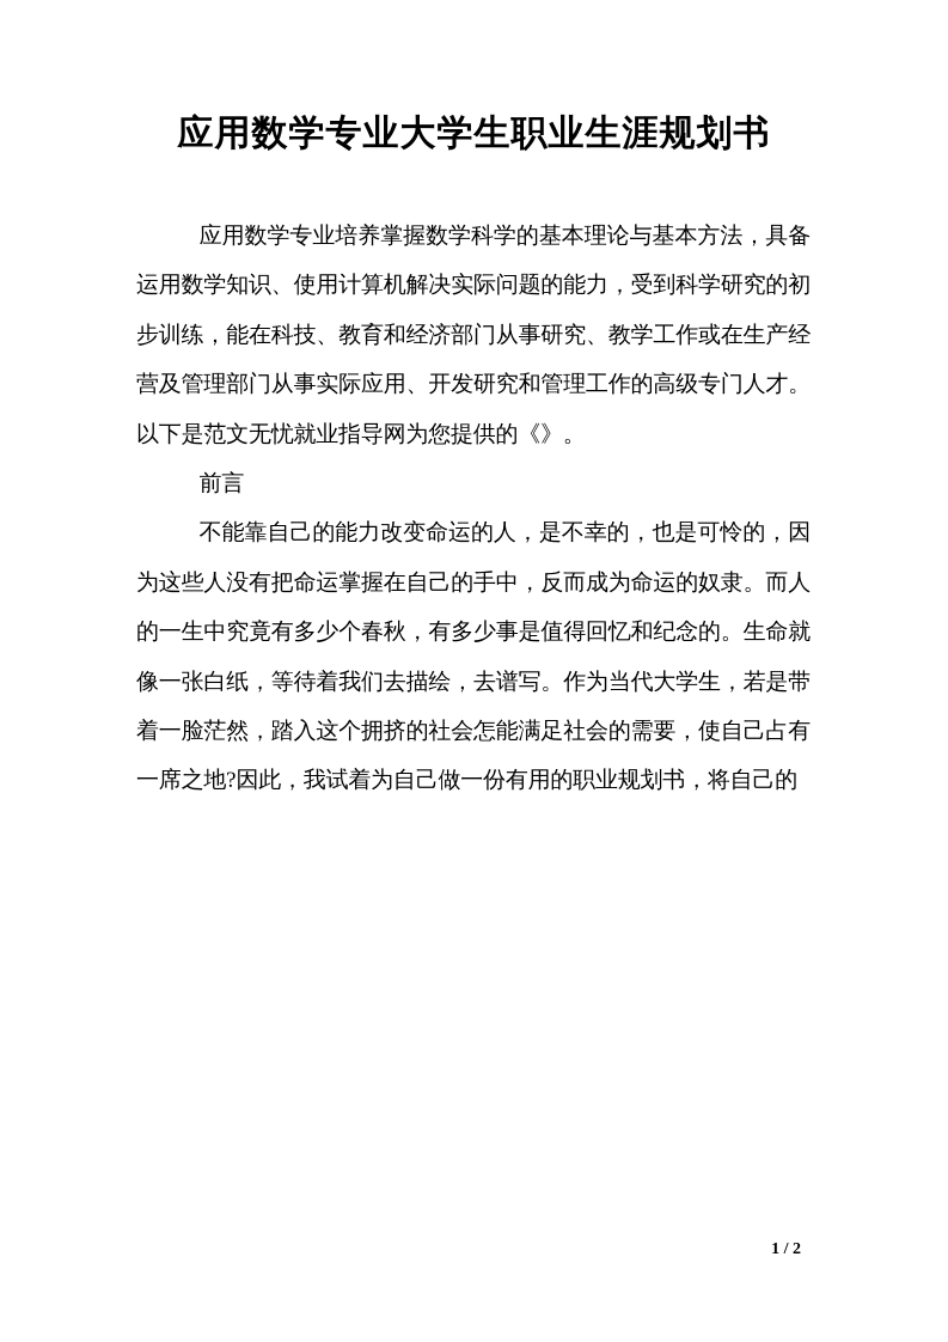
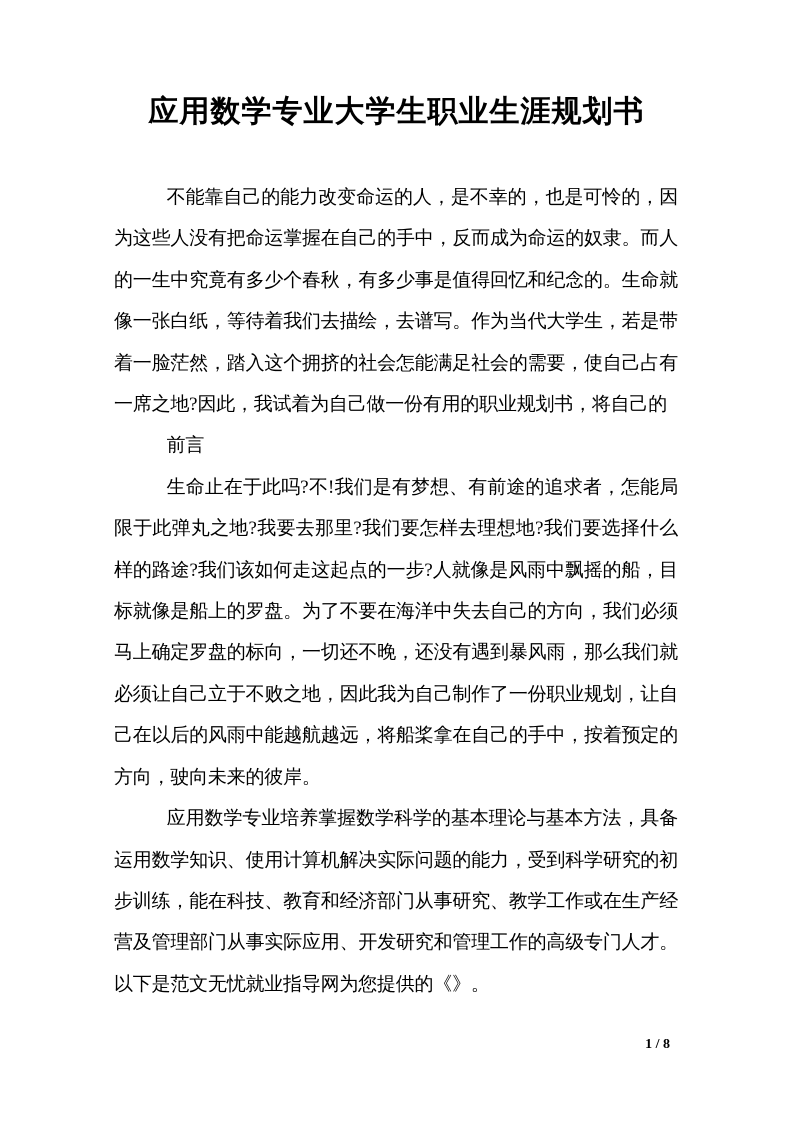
  应用数学专业大学生职业生涯规划书
- 应用数学专业培养掌握数学科学的基本理论与基本方法，具备运用数学知识、使用计算机解决实际问题的能力，受到科学研究的初步训练，能在科技、教育和经济部门从事研究、教学工作或在生产经营及管理部门从事实际应用、开发研究和管理工作的高级专门人才。以下是范文无忧就业指导网为您提供的《》。
+ 不能靠自己的能力改变命运的人，是不幸的，也是可怜的，因为这些人没有把命运掌握在自己的手中，反而成为命运的奴隶。而人的一生中究竟有多少个春秋，有多少事是值得回忆和纪念的。生命就像一张白纸，等待着我们去描绘，去谱写。作为当代大学生，若是带着一脸茫然，踏入这个拥挤的社会怎能满足社会的需要，使自己占有一席之地?因此，我试着为自己做一份有用的职业规划书，将自己的
  前言
+ 生命止在于此吗?不!我们是有梦想、有前途的追求者，怎能局限于此弹丸之地?我要去那里?我们要怎样去理想地?我们要选择什么样的路途?我们该如何走这起点的一步?人就像是风雨中飘摇的船，目标就像是船上的罗盘。为了不要在海洋中失去自己的方向，我们必须马上确定罗盘的标向，一切还不晚，还没有遇到暴风雨，那么我们就必须让自己立于不败之地，因此我为自己制作了一份职业规划，让自己在以后的风雨中能越航越远，将船桨拿在自己的手中，按着预定的方向，驶向未来的彼岸。
- 不能靠自己的能力改变命运的人，是不幸的，也是可怜的，因为这些人没有把命运掌握在自己的手中，反而成为命运的奴隶。而人的一生中究竟有多少个春秋，有多少事是值得回忆和纪念的。生命就像一张白纸，等待着我们去描绘，去谱写。作为当代大学生，若是带着一脸茫然，踏入这个拥挤的社会怎能满足社会的需要，使自己占有一席之地?因此，我试着为自己做一份有用的职业规划书，将自己的
+ 应用数学专业培养掌握数学科学的基本理论与基本方法，具备运用数学知识、使用计算机解决实际问题的能力，受到科学研究的初步训练，能在科技、教育和经济部门从事研究、教学工作或在生产经营及管理部门从事实际应用、开发研究和管理工作的高级专门人才。以下是范文无忧就业指导网为您提供的《》。
- 1 / 2
+ 1 / 8
